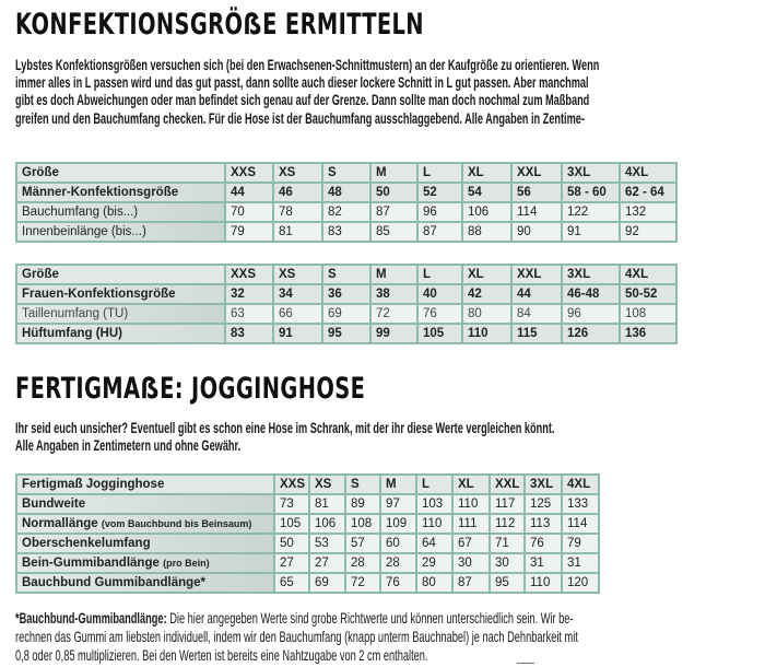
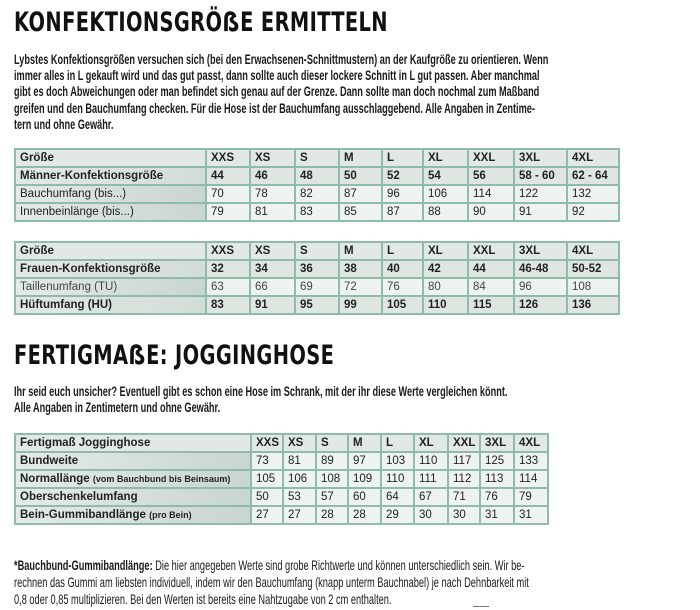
  KONFEKTIONSGRÖẞE ERMITTELN
  Lybstes Konfektionsgrößen versuchen sich (bei den Erwachsenen-Schnittmustern) an der Kaufgröße zu orientieren. Wenn
- immer alles in L passen wird und das gut passt, dann sollte auch dieser lockere Schnitt in L gut passen. Aber manchmal
+ immer alles in L gekauft wird und das gut passt, dann sollte auch dieser lockere Schnitt in L gut passen. Aber manchmal
  gibt es doch Abweichungen oder man befindet sich genau auf der Grenze. Dann sollte man doch nochmal zum Maßband
  greifen und den Bauchumfang checken. Für die Hose ist der Bauchumfang ausschlaggebend. Alle Angaben in Zentime-
+ tern und ohne Gewähr.
  Größe	XXS	XS	S	M	L	XL	XXL	3XL	4XL
  Männer-Konfektionsgröße	44	46	48	50	52	54	56	58 - 60	62 - 64
  Bauchumfang (bis...)	70	78	82	87	96	106	114	122	132
  Innenbeinlänge (bis...)	79	81	83	85	87	88	90	91	92
  Größe	XXS	XS	S	M	L	XL	XXL	3XL	4XL
  Frauen-Konfektionsgröße	32	34	36	38	40	42	44	46-48	50-52
  Taillenumfang (TU)	63	66	69	72	76	80	84	96	108
  Hüftumfang (HU)	83	91	95	99	105	110	115	126	136
  FERTIGMAẞE: JOGGINGHOSE
  Ihr seid euch unsicher? Eventuell gibt es schon eine Hose im Schrank, mit der ihr diese Werte vergleichen könnt.
  Alle Angaben in Zentimetern und ohne Gewähr.
  Fertigmaß Jogginghose	XXS	XS	S	M	L	XL	XXL	3XL	4XL
  Bundweite	73	81	89	97	103	110	117	125	133
  Normallänge (vom Bauchbund bis Beinsaum)	105	106	108	109	110	111	112	113	114
  Oberschenkelumfang	50	53	57	60	64	67	71	76	79
  Bein-Gummibandlänge (pro Bein)	27	27	28	28	29	30	30	31	31
- Bauchbund Gummibandlänge*	65	69	72	76	80	87	95	110	120
  *Bauchbund-Gummibandlänge: Die hier angegeben Werte sind grobe Richtwerte und können unterschiedlich sein. Wir be-
  rechnen das Gummi am liebsten individuell, indem wir den Bauchumfang (knapp unterm Bauchnabel) je nach Dehnbarkeit mit
  0,8 oder 0,85 multiplizieren. Bei den Werten ist bereits eine Nahtzugabe von 2 cm enthalten.
